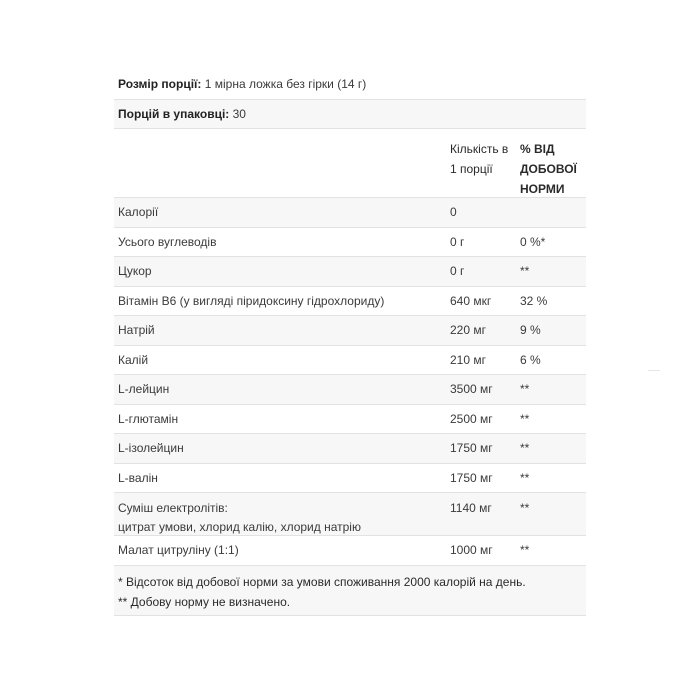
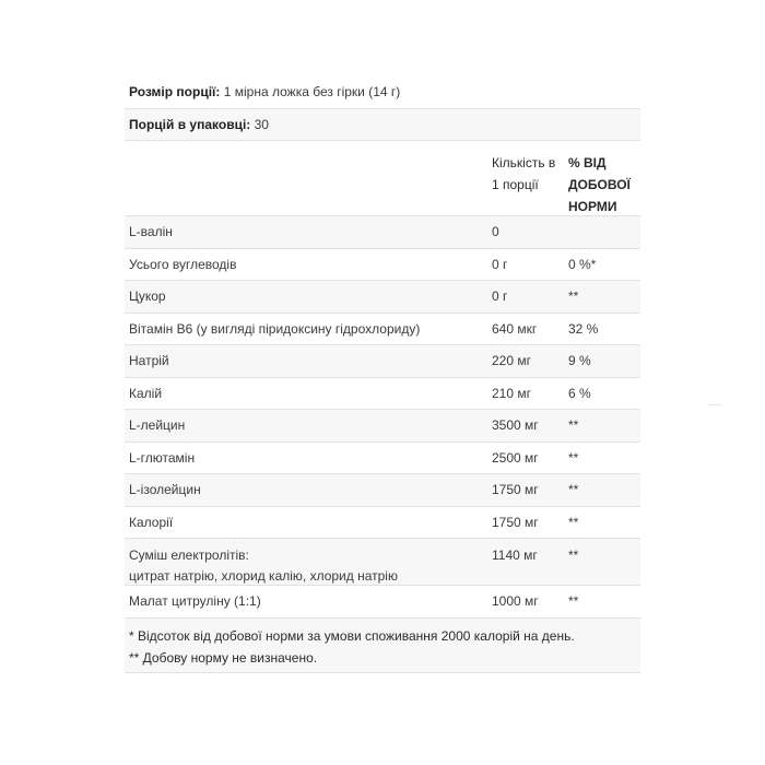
  Розмір порції: 1 мірна ложка без гірки (14 г)
  Порцій в упаковці: 30
  Кількість в 1 порції
  % ВІД ДОБОВОЇ НОРМИ
- Калорії
+ L-валін
  0
  Усього вуглеводів
  0 г
  0 %*
  Цукор
  0 г
  **
  Вітамін B6 (у вигляді піридоксину гідрохлориду)
  640 мкг
  32 %
  Натрій
  220 мг
  9 %
  Калій
  210 мг
  6 %
  L-лейцин
  3500 мг
  **
  L-глютамін
  2500 мг
  **
  L-ізолейцин
  1750 мг
  **
- L-валін
+ Калорії
  1750 мг
  **
  Суміш електролітів:
- цитрат умови, хлорид калію, хлорид натрію
+ цитрат натрію, хлорид калію, хлорид натрію
  1140 мг
  **
  Малат цитруліну (1:1)
  1000 мг
  **
  * Відсоток від добової норми за умови споживання 2000 калорій на день.
  ** Добову норму не визначено.
